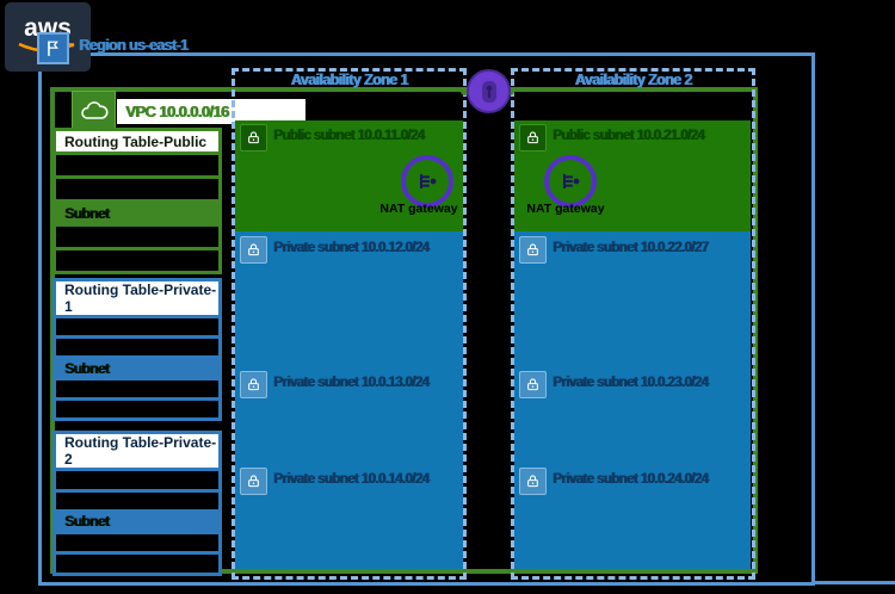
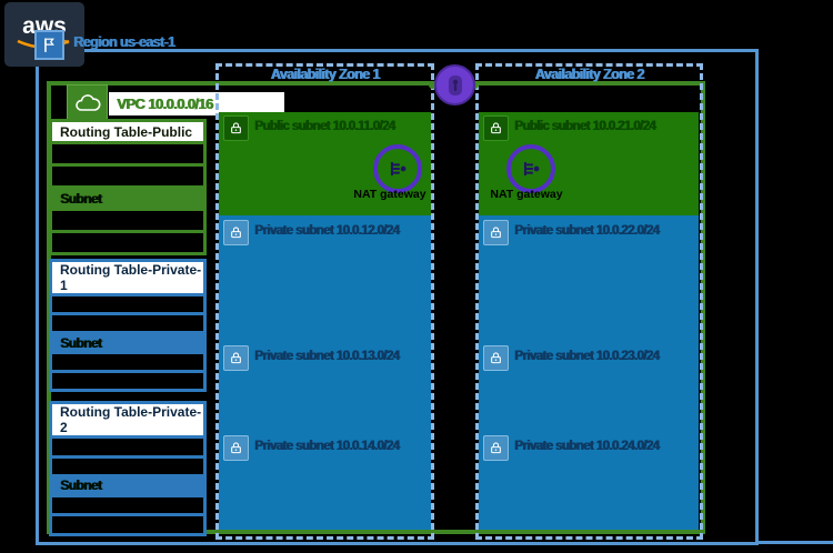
  aws
  Region us-east-1
  VPC 10.0.0.0/16
  Availability Zone 1
  Availability Zone 2
  Public subnet 10.0.11.0/24
  NAT gateway
  Public subnet 10.0.21.0/24
  NAT gateway
  Private subnet 10.0.12.0/24
  Private subnet 10.0.13.0/24
  Private subnet 10.0.14.0/24
- Private subnet 10.0.22.0/27
+ Private subnet 10.0.22.0/24
  Private subnet 10.0.23.0/24
  Private subnet 10.0.24.0/24
  Routing Table-Public
  Subnet
  Routing Table-Private-1
  Subnet
  Routing Table-Private-2
  Subnet
